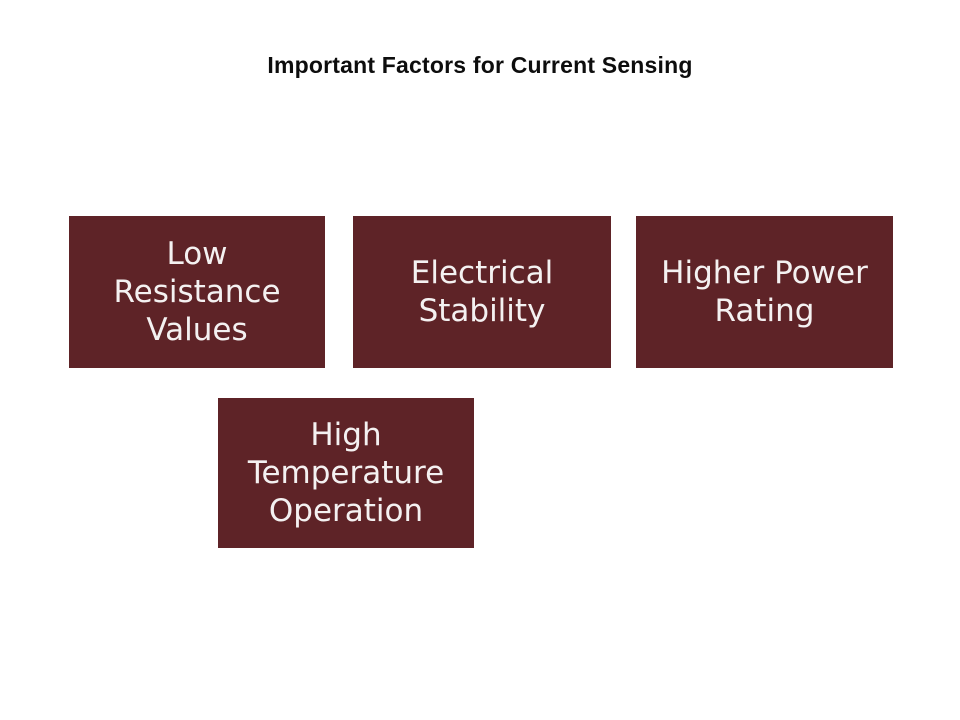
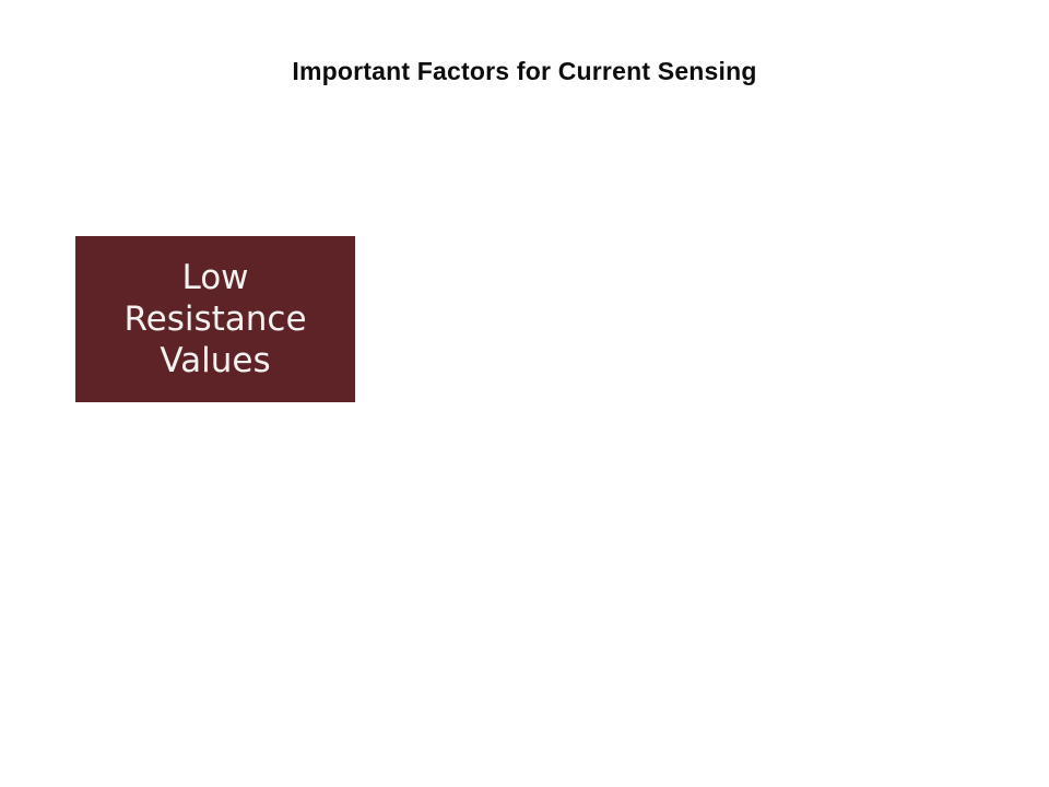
  Important Factors for Current Sensing
  Low
  Resistance
  Values
- Electrical
- Stability
- Higher Power
- Rating
- High
- Temperature
- Operation
